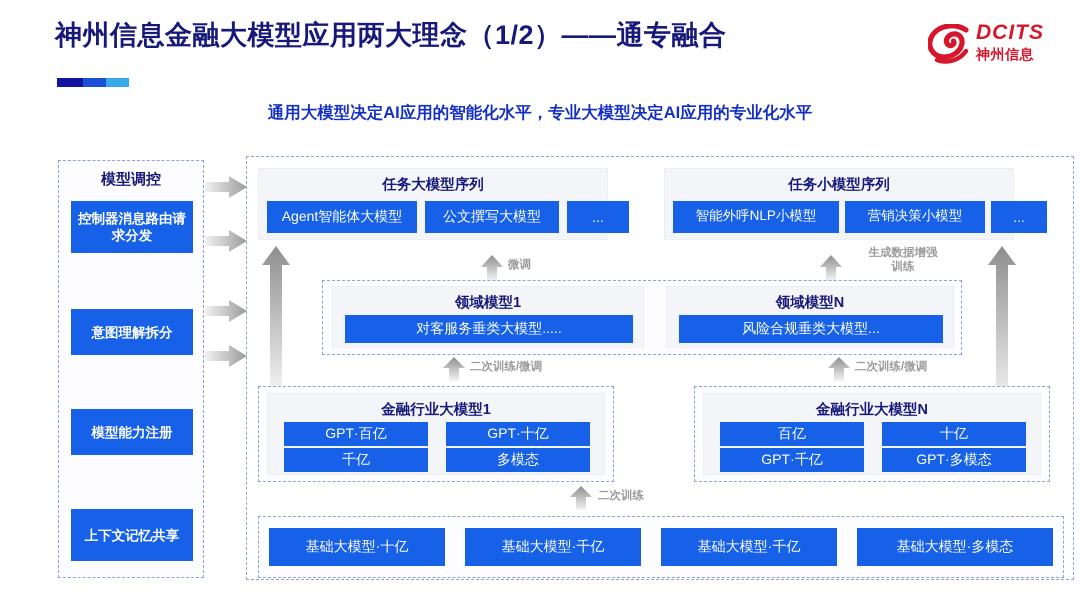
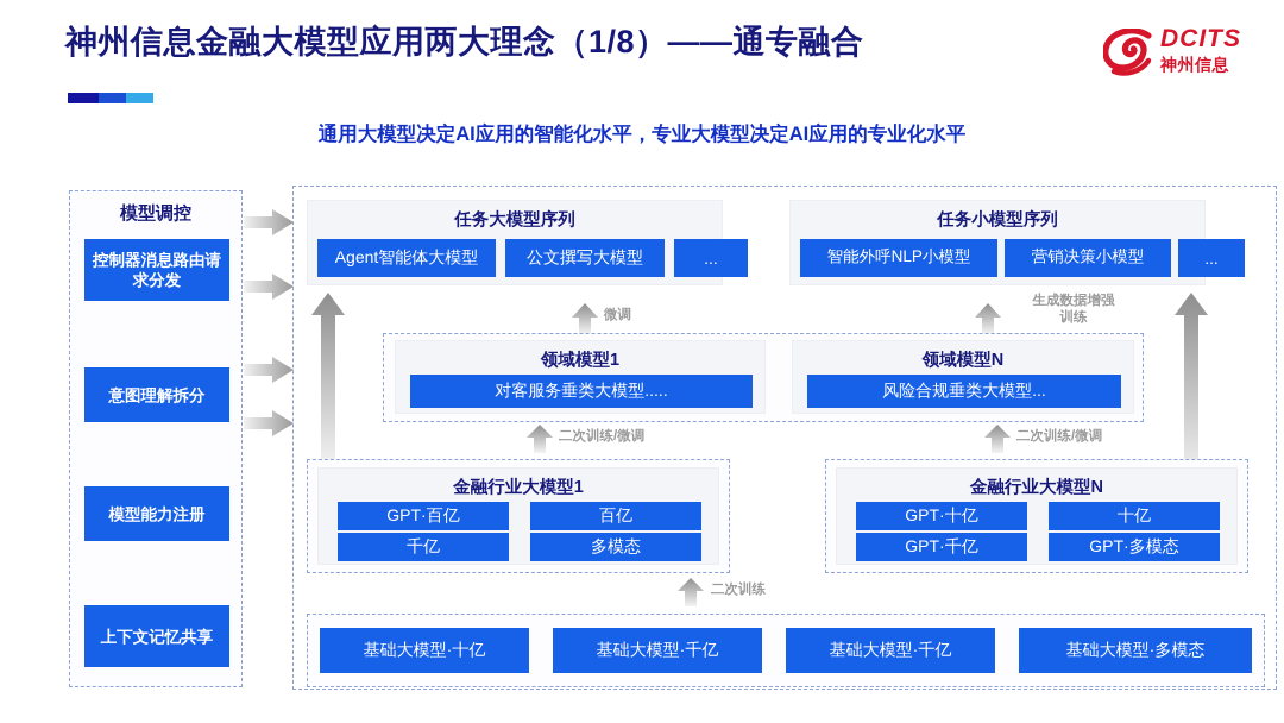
- 神州信息金融大模型应用两大理念（1/2）——通专融合
+ 神州信息金融大模型应用两大理念（1/8）——通专融合
  通用大模型决定AI应用的智能化水平，专业大模型决定AI应用的专业化水平
  DCITS
  神州信息
  模型调控
  控制器消息路由请求分发
  意图理解拆分
  模型能力注册
  上下文记忆共享
  任务大模型序列
  Agent智能体大模型
  公文撰写大模型
  ...
  任务小模型序列
  智能外呼NLP小模型
  营销决策小模型
  ...
  微调
  生成数据增强
  训练
  领域模型1
  对客服务垂类大模型.....
  领域模型N
  风险合规垂类大模型...
  二次训练/微调
  二次训练/微调
  金融行业大模型1
  GPT·百亿
- GPT·十亿
+ 百亿
  千亿
  多模态
  金融行业大模型N
- 百亿
+ GPT·十亿
  十亿
  GPT·千亿
  GPT·多模态
  二次训练
  基础大模型·十亿
  基础大模型·千亿
  基础大模型·千亿
  基础大模型·多模态
